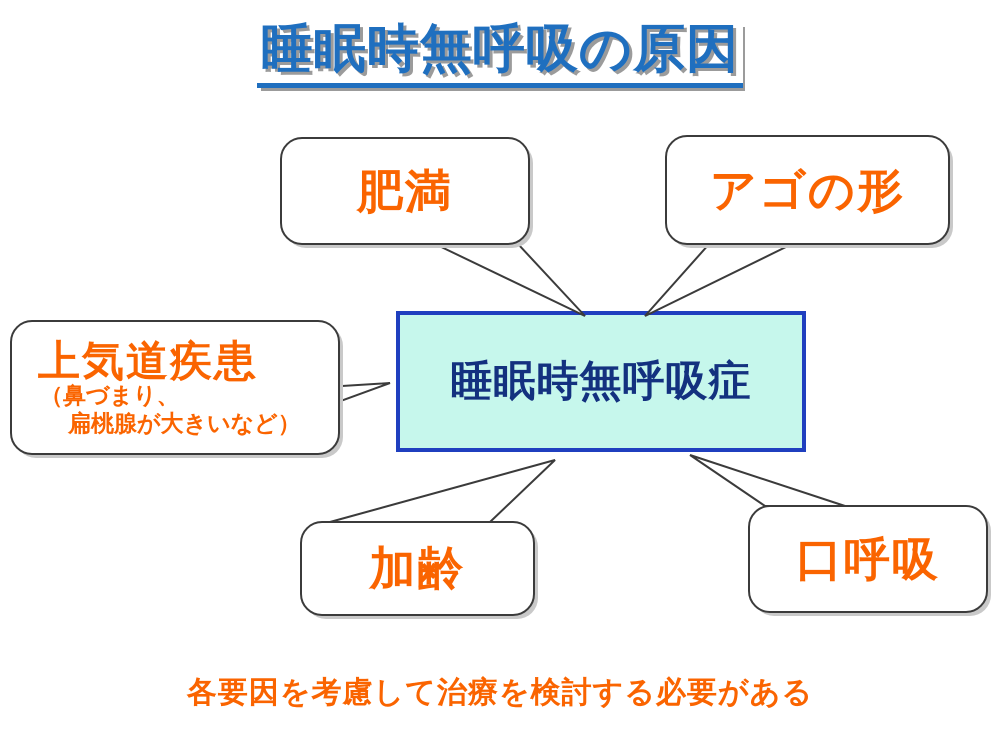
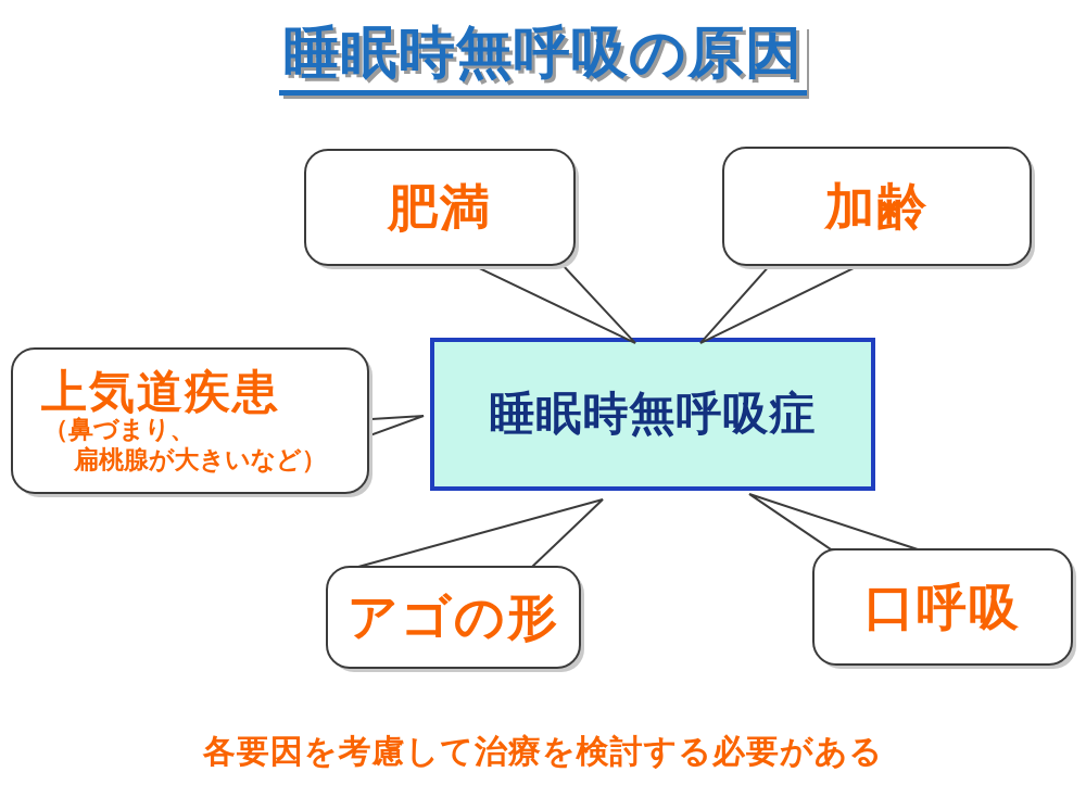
  睡眠時無呼吸の原因
  睡眠時無呼吸症
  肥満
- アゴの形
+ 加齢
  上気道疾患
  （鼻づまり、
  扁桃腺が大きいなど）
- 加齢
+ アゴの形
  口呼吸
  各要因を考慮して治療を検討する必要がある
